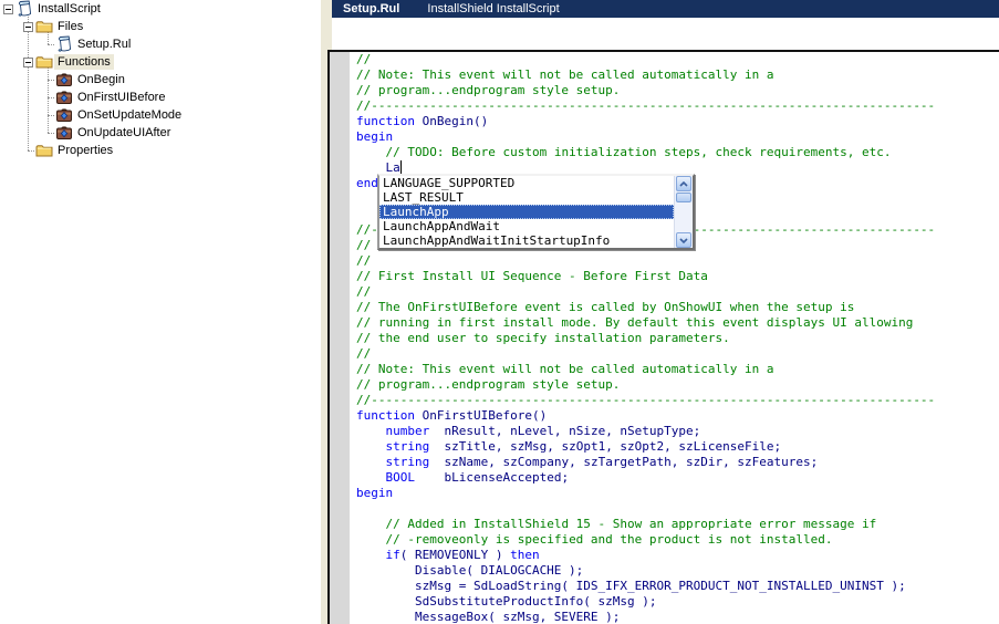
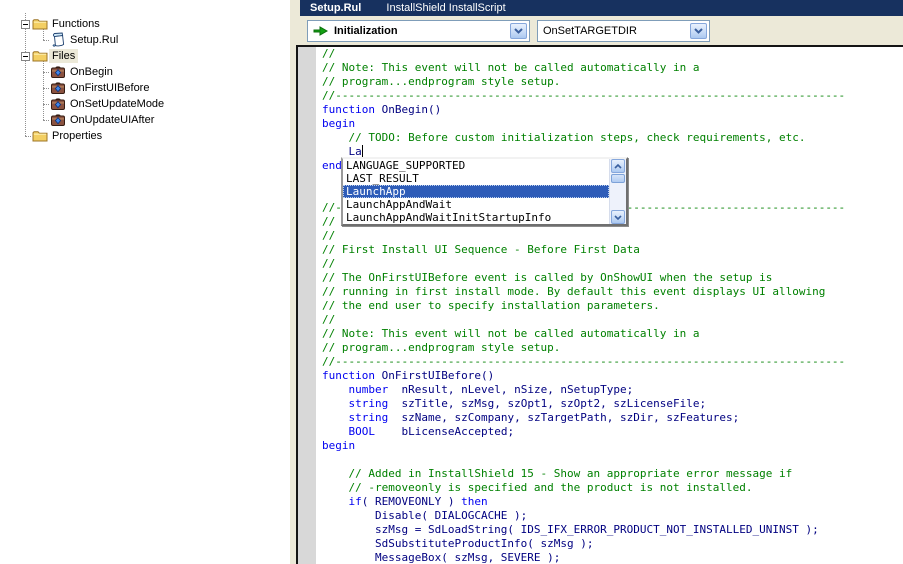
- InstallScript
- Files
+ Functions
  Setup.Rul
- Functions
+ Files
  OnBegin
  OnFirstUIBefore
  OnSetUpdateMode
  OnUpdateUIAfter
  Properties
  Setup.Rul InstallShield InstallScript
+ Initialization
+ OnSetTARGETDIR
  //
  // Note: This event will not be called automatically in a
  // program...endprogram style setup.
  //-----------------------------------------------------------------------------
  function OnBegin()
  begin
  // TODO: Before custom initialization steps, check requirements, etc.
  La
  end
  //
  // First Install UI Sequence - Before First Data
  //
  // The OnFirstUIBefore event is called by OnShowUI when the setup is
  // running in first install mode. By default this event displays UI allowing
  // the end user to specify installation parameters.
  //
  // Note: This event will not be called automatically in a
  // program...endprogram style setup.
  //-----------------------------------------------------------------------------
  function OnFirstUIBefore()
  number nResult, nLevel, nSize, nSetupType;
  string szTitle, szMsg, szOpt1, szOpt2, szLicenseFile;
  string szName, szCompany, szTargetPath, szDir, szFeatures;
  BOOL bLicenseAccepted;
  begin
  // Added in InstallShield 15 - Show an appropriate error message if
  // -removeonly is specified and the product is not installed.
  if( REMOVEONLY ) then
  Disable( DIALOGCACHE );
  szMsg = SdLoadString( IDS_IFX_ERROR_PRODUCT_NOT_INSTALLED_UNINST );
  SdSubstituteProductInfo( szMsg );
  MessageBox( szMsg, SEVERE );
  LANGUAGE_SUPPORTED
  LAST_RESULT
  LaunchApp
  LaunchAppAndWait
  LaunchAppAndWaitInitStartupInfo
